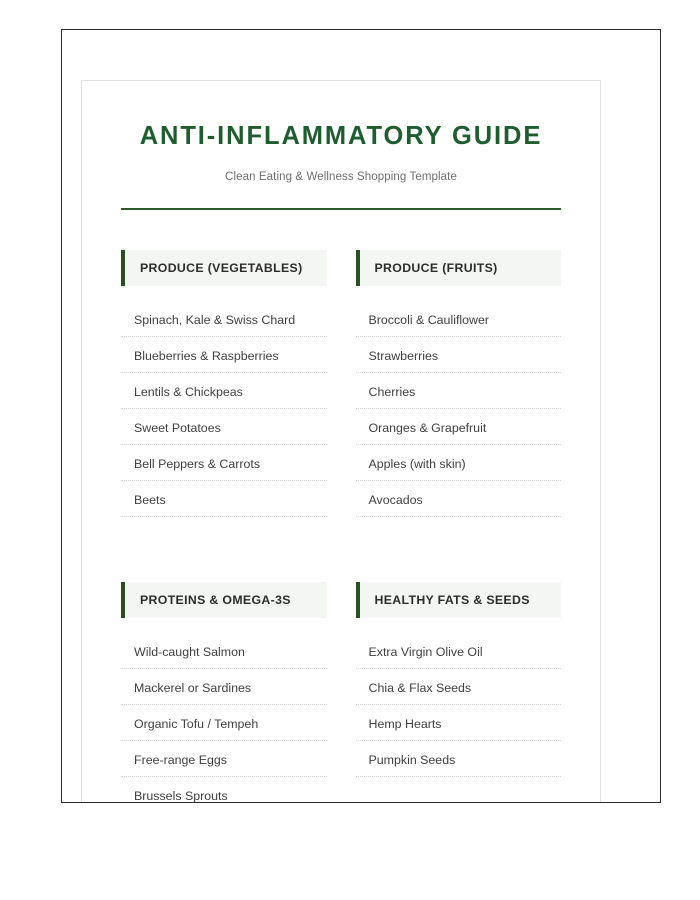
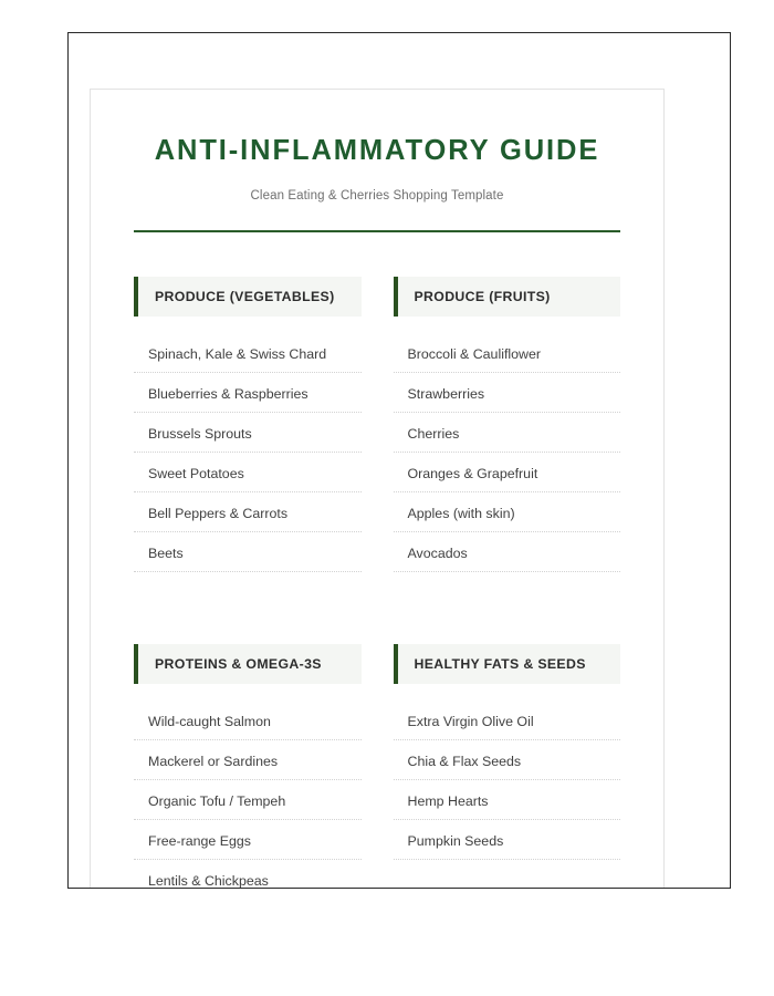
  ANTI-INFLAMMATORY GUIDE
- Clean Eating & Wellness Shopping Template
+ Clean Eating & Cherries Shopping Template
  PRODUCE (VEGETABLES)
  Spinach, Kale & Swiss Chard
  Blueberries & Raspberries
- Lentils & Chickpeas
+ Brussels Sprouts
  Sweet Potatoes
  Bell Peppers & Carrots
  Beets
  PRODUCE (FRUITS)
  Broccoli & Cauliflower
  Strawberries
  Cherries
  Oranges & Grapefruit
  Apples (with skin)
  Avocados
  PROTEINS & OMEGA-3S
  Wild-caught Salmon
  Mackerel or Sardines
  Organic Tofu / Tempeh
  Free-range Eggs
- Brussels Sprouts
+ Lentils & Chickpeas
  HEALTHY FATS & SEEDS
  Extra Virgin Olive Oil
  Chia & Flax Seeds
  Hemp Hearts
  Pumpkin Seeds
